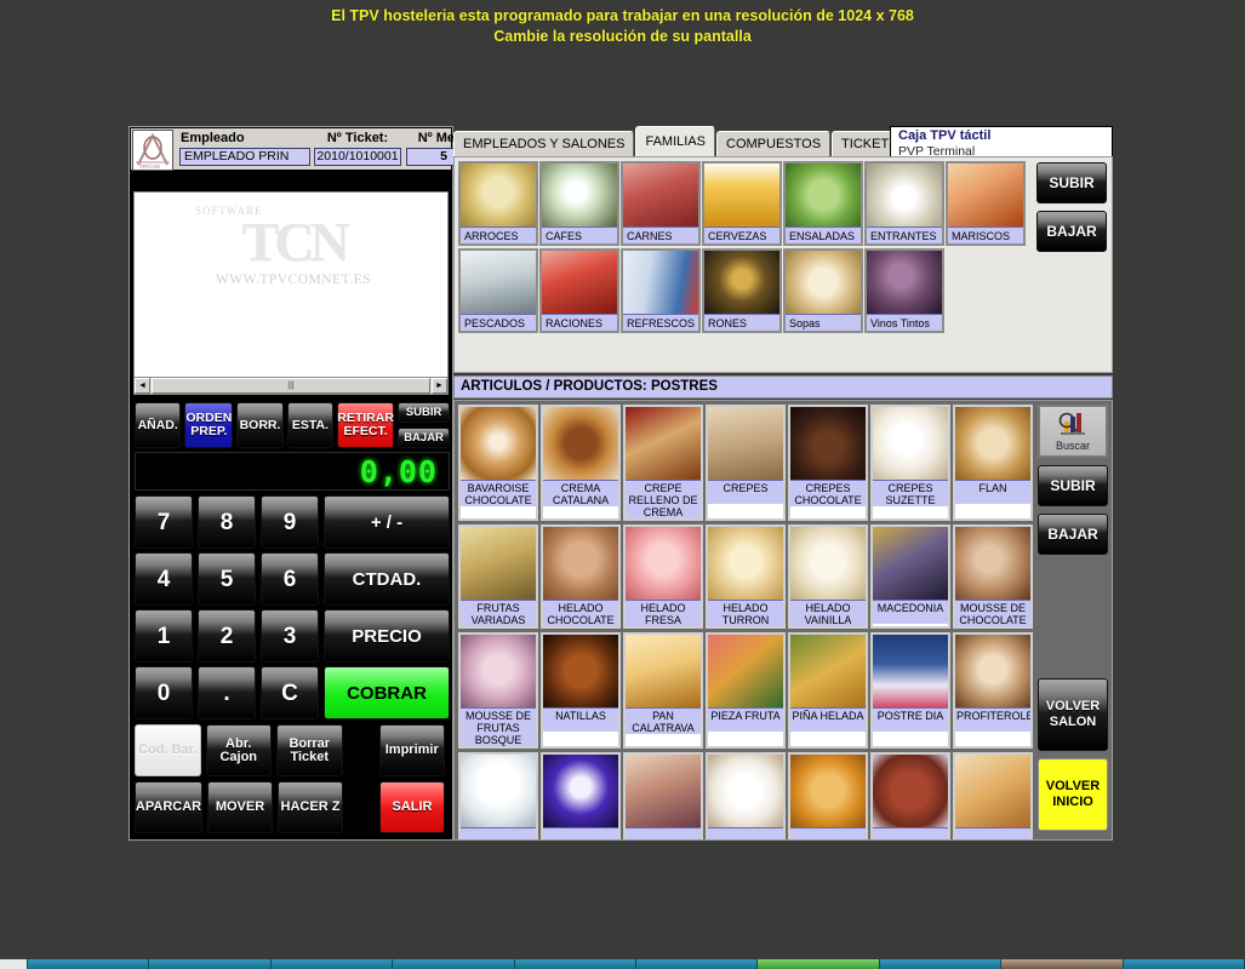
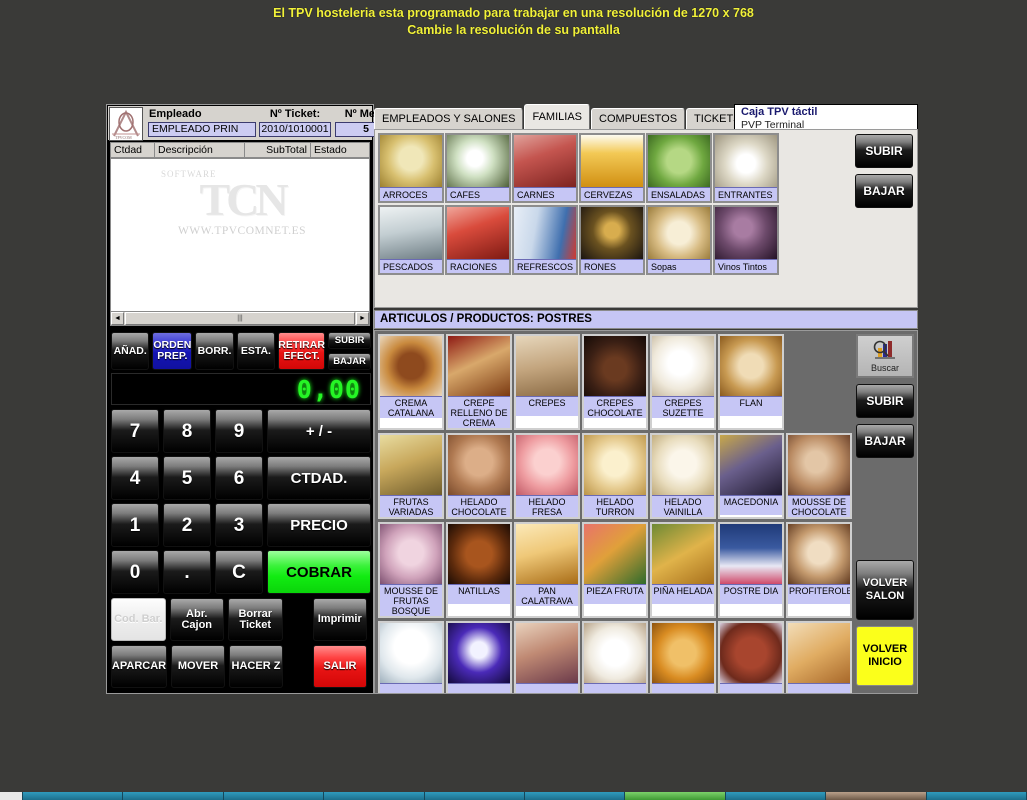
- El TPV hosteleria esta programado para trabajar en una resolución de 1024 x 768
+ El TPV hosteleria esta programado para trabajar en una resolución de 1270 x 768
  Cambie la resolución de su pantalla
  Empleado
  Nº Ticket:
  EMPLEADO PRIN
  2010/1010001
  5
+ Ctdad
+ Descripción
+ SubTotal
+ Estado
  SOFTWARE
  TCN
  WWW.TPVCOMNET.ES
  AÑAD.
  ORDEN PREP.
  BORR.
  ESTA.
  RETIRAR EFECT.
  SUBIR
  BAJAR
  0,00
  7
  8
  9
  + / -
  4
  5
  6
  CTDAD.
  1
  2
  3
  PRECIO
  0
  .
  C
  COBRAR
  Cod. Bar.
  Abr. Cajon
  Borrar Ticket
  Imprimir
  APARCAR
  MOVER
  HACER Z
  SALIR
  EMPLEADOS Y SALONES
  FAMILIAS
  COMPUESTOS
  Caja TPV táctil
  PVP Terminal
  ARROCES
  CAFES
  CARNES
  CERVEZAS
  ENSALADAS
  ENTRANTES
- MARISCOS
  PESCADOS
  RACIONES
  REFRESCOS
  RONES
  Sopas
  Vinos Tintos
  SUBIR
  BAJAR
  ARTICULOS / PRODUCTOS: POSTRES
- BAVAROISE CHOCOLATE
  CREMA CATALANA
  CREPE RELLENO DE CREMA
  CREPES
  CREPES CHOCOLATE
  CREPES SUZETTE
  FLAN
  FRUTAS VARIADAS
  HELADO CHOCOLATE
  HELADO FRESA
  HELADO TURRON
  HELADO VAINILLA
  MACEDONIA
  MOUSSE DE CHOCOLATE
  MOUSSE DE FRUTAS BOSQUE
  NATILLAS
  PAN CALATRAVA
  PIEZA FRUTA
  PIÑA HELADA
  POSTRE DIA
  PROFITEROLE
  Buscar
  SUBIR
  BAJAR
  VOLVER
  SALON
  VOLVER
  INICIO
